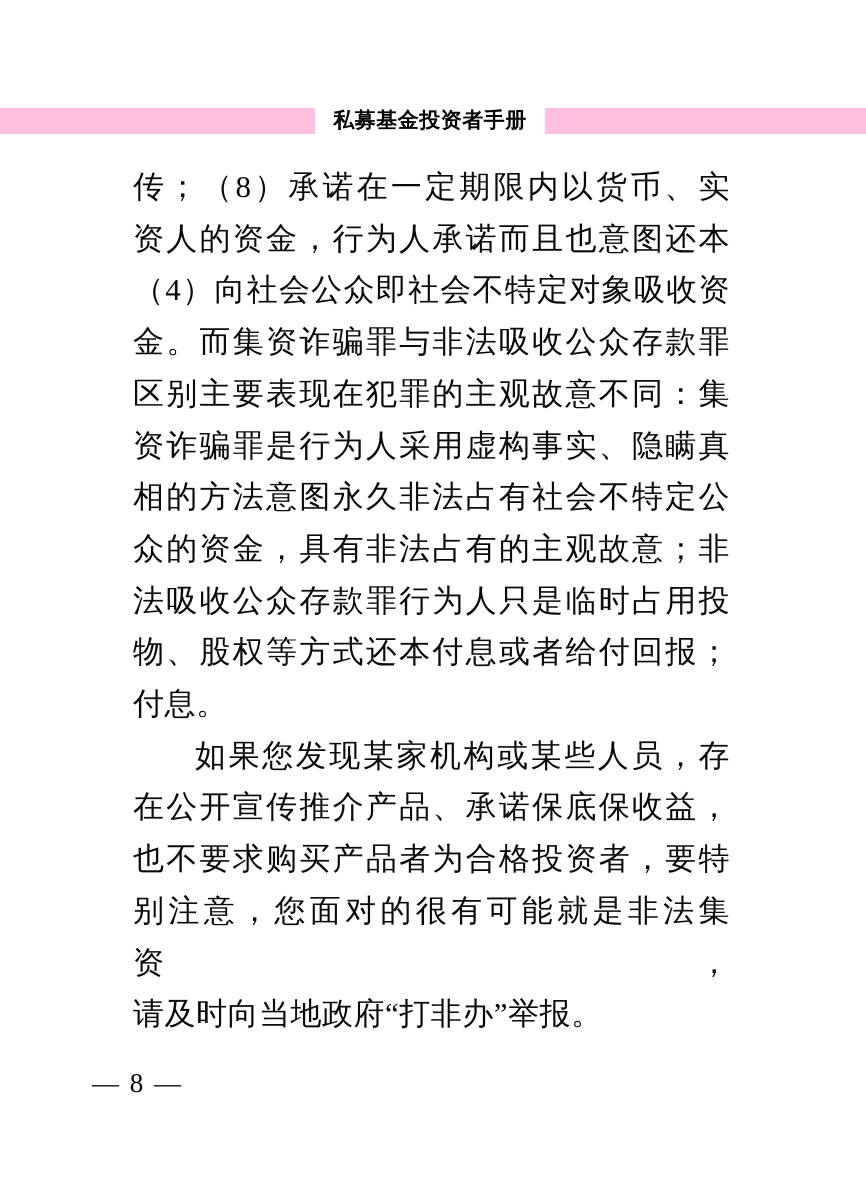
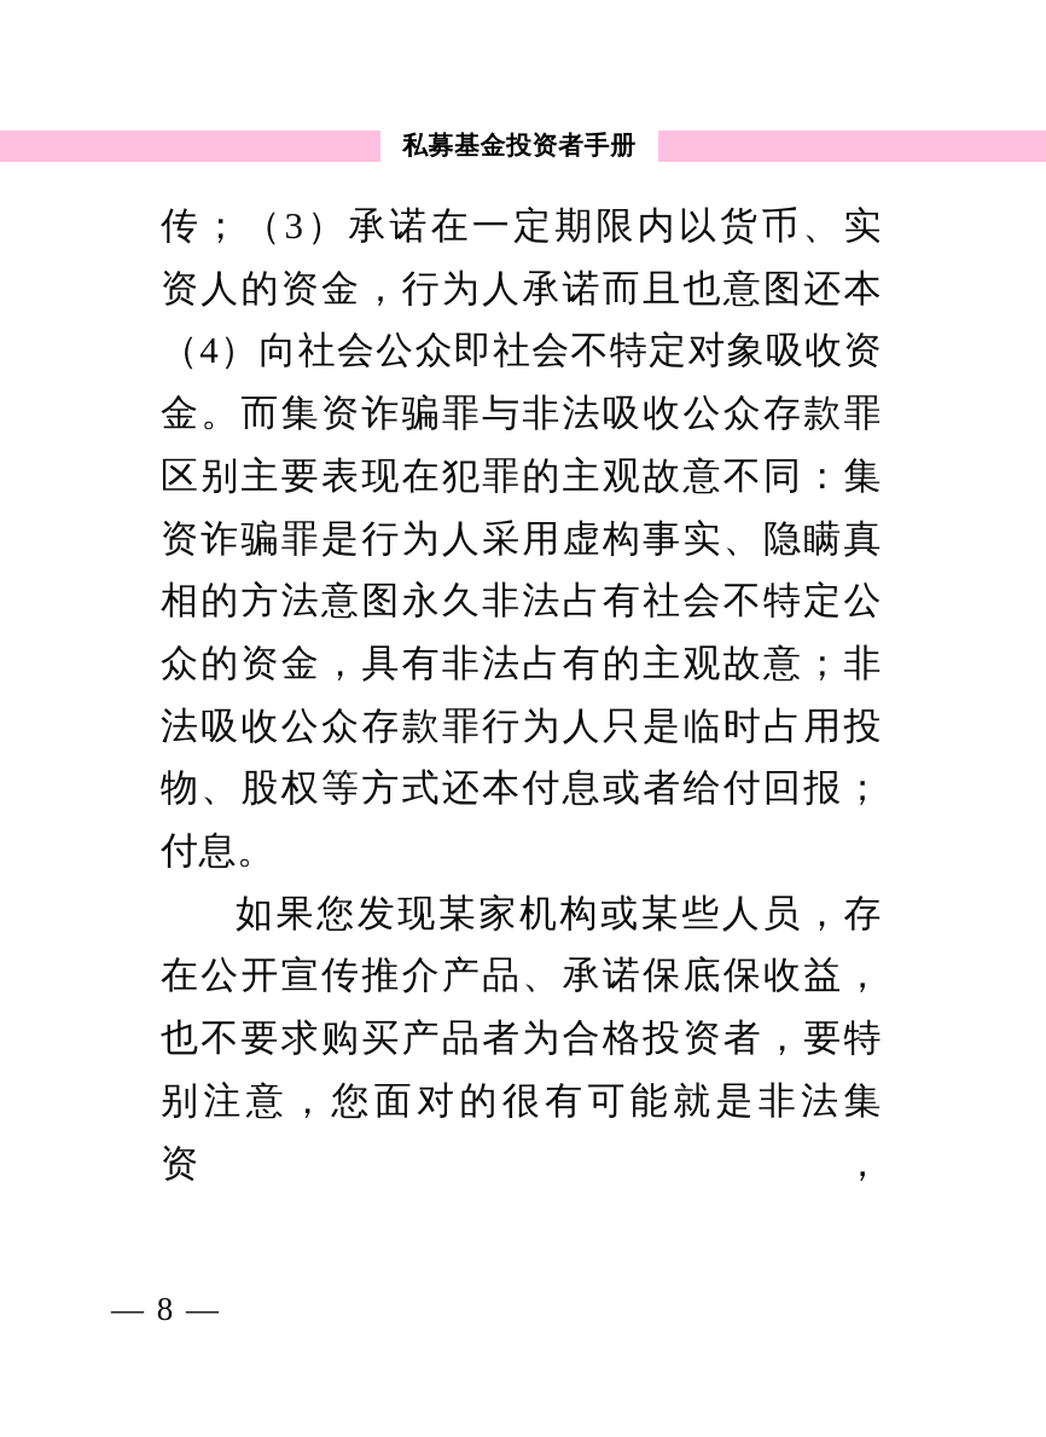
  私募基金投资者手册
- 传；（8）承诺在一定期限内以货币、实
+ 传；（3）承诺在一定期限内以货币、实
  资人的资金，行为人承诺而且也意图还本
  （4）向社会公众即社会不特定对象吸收资
  金。而集资诈骗罪与非法吸收公众存款罪
  区别主要表现在犯罪的主观故意不同：集
  资诈骗罪是行为人采用虚构事实、隐瞒真
  相的方法意图永久非法占有社会不特定公
  众的资金，具有非法占有的主观故意；非
  法吸收公众存款罪行为人只是临时占用投
  物、股权等方式还本付息或者给付回报；
  付息。
  如果您发现某家机构或某些人员，存
  在公开宣传推介产品、承诺保底保收益，
  也不要求购买产品者为合格投资者，要特
  别注意，您面对的很有可能就是非法集资，
- 请及时向当地政府“打非办”举报。
  — 8 —
